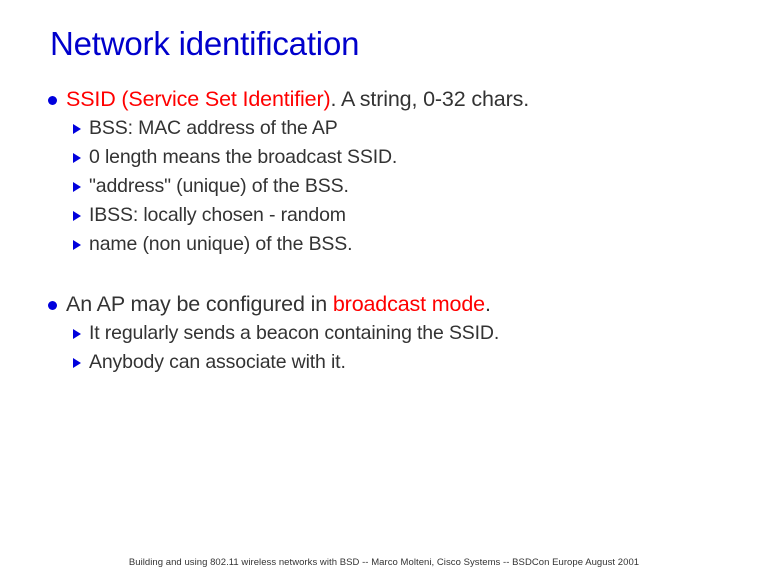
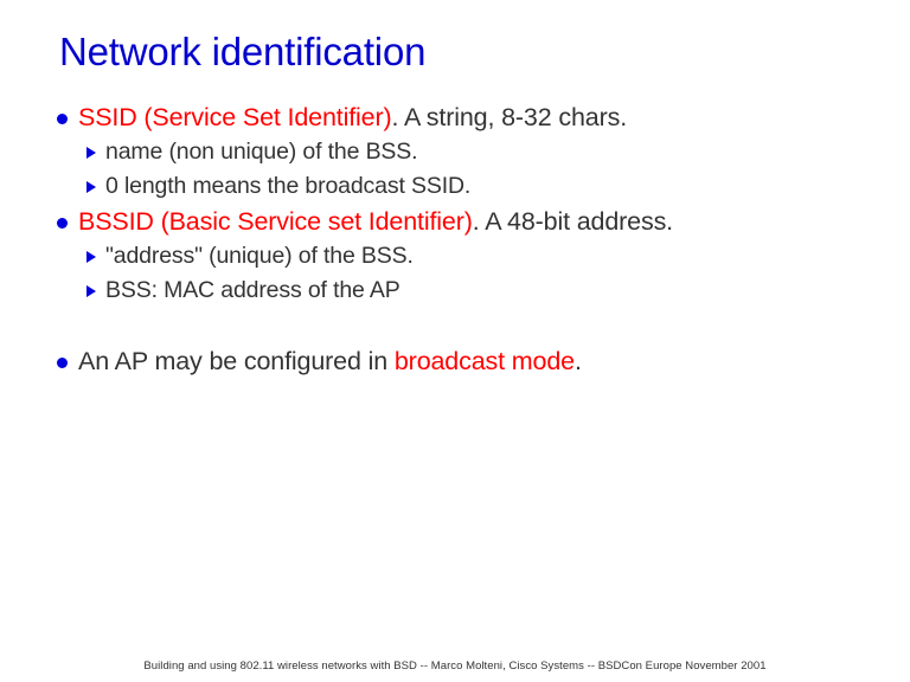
  Network identification
- SSID (Service Set Identifier). A string, 0-32 chars.
+ SSID (Service Set Identifier). A string, 8-32 chars.
- BSS: MAC address of the AP
+ name (non unique) of the BSS.
  0 length means the broadcast SSID.
+ BSSID (Basic Service set Identifier). A 48-bit address.
  "address" (unique) of the BSS.
- IBSS: locally chosen - random
- name (non unique) of the BSS.
+ BSS: MAC address of the AP
  An AP may be configured in broadcast mode.
- It regularly sends a beacon containing the SSID.
- Anybody can associate with it.
- Building and using 802.11 wireless networks with BSD -- Marco Molteni, Cisco Systems -- BSDCon Europe August 2001
+ Building and using 802.11 wireless networks with BSD -- Marco Molteni, Cisco Systems -- BSDCon Europe November 2001
